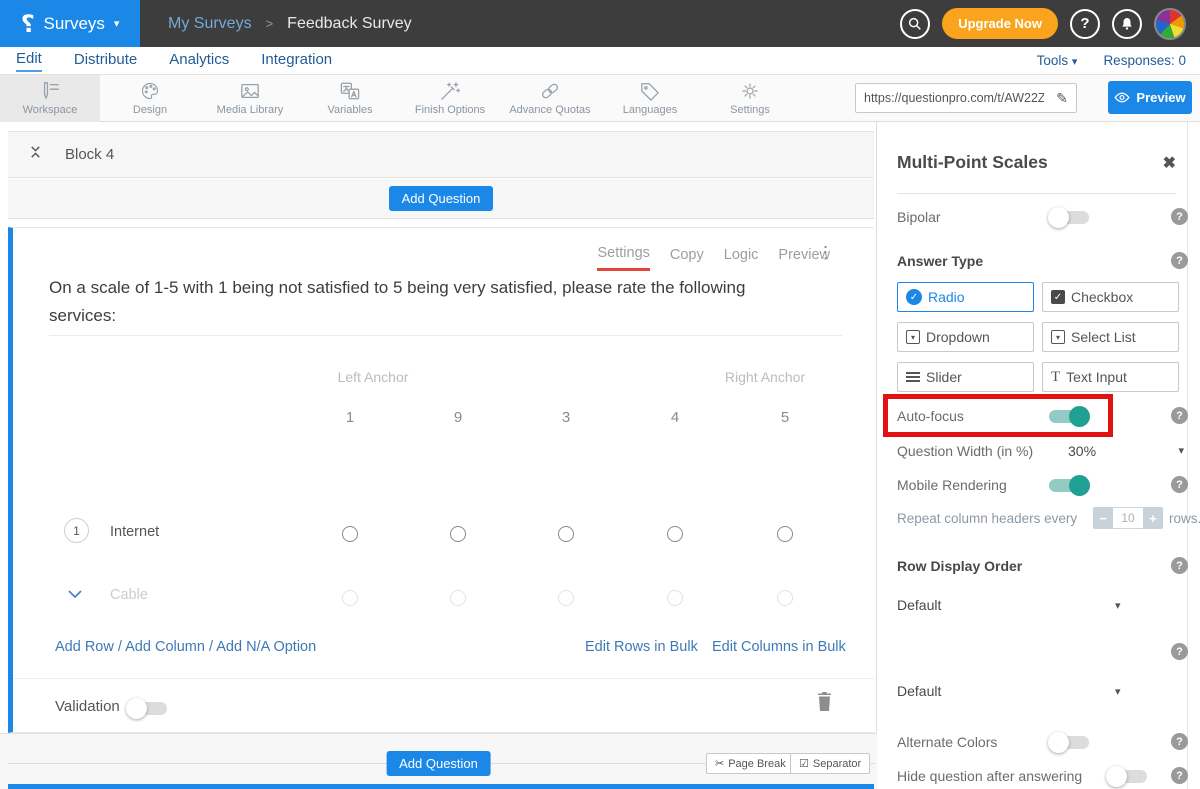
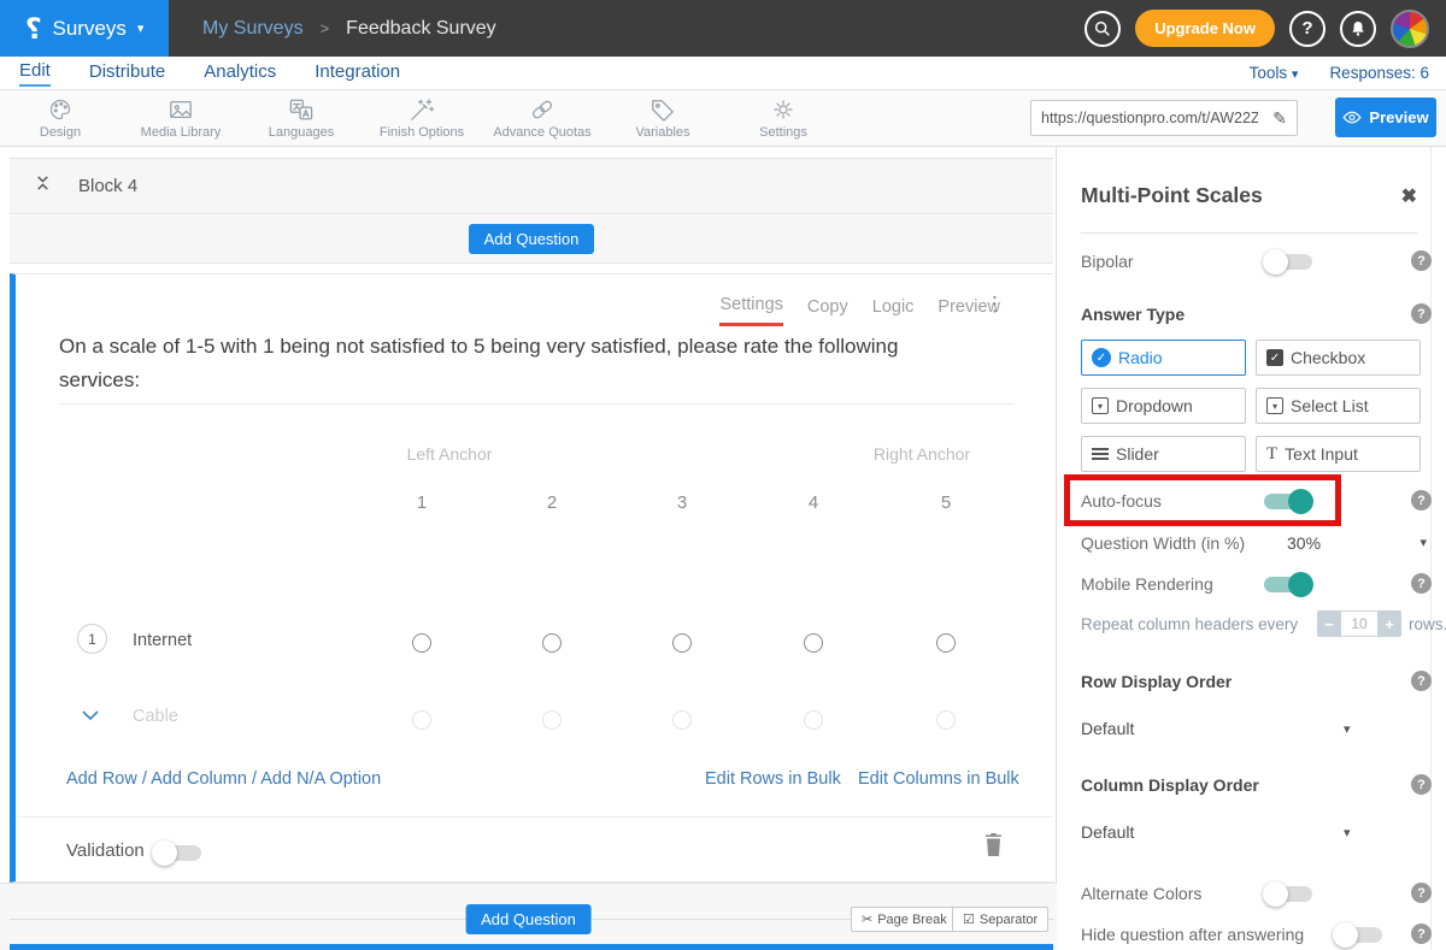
  Surveys
  ▾
  My Surveys
  >
  Feedback Survey
  Upgrade Now
  ?
  Edit
  Distribute
  Analytics
  Integration
  Tools ▾
- Responses: 0
+ Responses: 6
- Workspace
  Design
  Media Library
- Variables
+ Languages
  Finish Options
  Advance Quotas
- Languages
+ Variables
  Settings
  https://questionpro.com/t/AW22Z
  ✎
  Preview
  Block 4
  Add Question
  Settings
  Copy
  Logic
  Preview
  ⋮
  On a scale of 1-5 with 1 being not satisfied to 5 being very satisfied, please rate the following services:
  Left Anchor
  Right Anchor
  1
- 9
+ 2
  3
  4
  5
  1
  Internet
  Cable
  Add Row / Add Column / Add N/A Option
  Edit Rows in Bulk
  Edit Columns in Bulk
  Validation
  Add Question
  ✂
  Page Break
  ☑
  Separator
  Multi-Point Scales
  ✖
  Bipolar
  ?
  Answer Type
  ?
  ✓
  Radio
  ✓
  Checkbox
  ▾
  Dropdown
  ▾
  Select List
  Slider
  T
  Text Input
  Auto-focus
  ?
  Question Width (in %)
  30%
  ▾
  Mobile Rendering
  ?
  Repeat column headers every
  −
  10
  +
  rows.
  Row Display Order
  ?
  Default
  ▾
+ Column Display Order
  ?
  Default
  ▾
  Alternate Colors
  ?
  Hide question after answering
  ?
